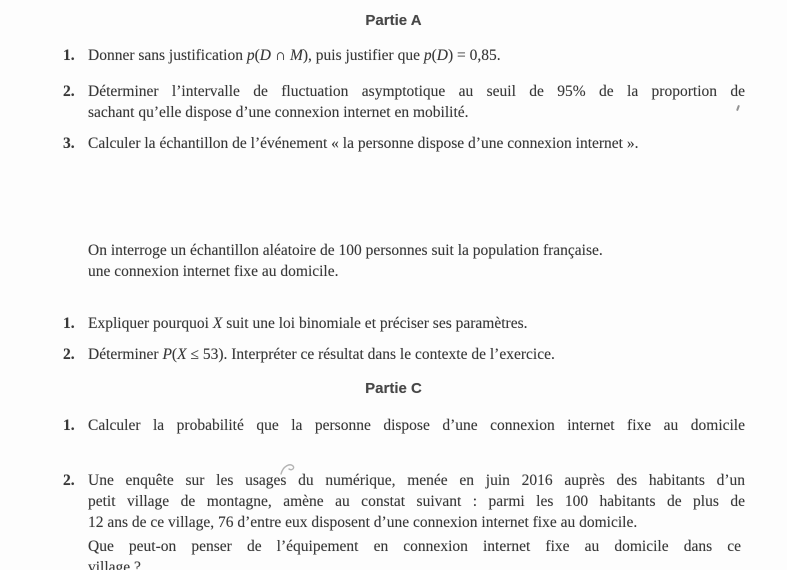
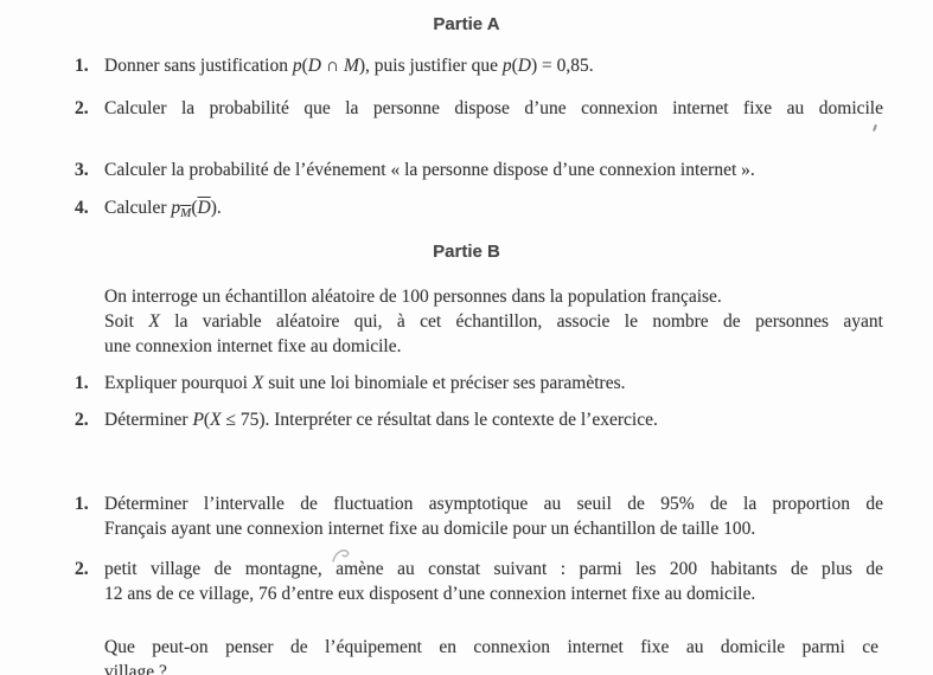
  Partie A
  1.
  Donner sans justification p(D ∩ M), puis justifier que p(D) = 0,85.
  2.
- Déterminer l’intervalle de fluctuation asymptotique au seuil de 95% de la proportion de
+ Calculer la probabilité que la personne dispose d’une connexion internet fixe au domicile
- sachant qu’elle dispose d’une connexion internet en mobilité.
  3.
- Calculer la échantillon de l’événement « la personne dispose d’une connexion internet ».
+ Calculer la probabilité de l’événement « la personne dispose d’une connexion internet ».
+ 4.
+ Calculer pM(D).
+ Partie B
- On interroge un échantillon aléatoire de 100 personnes suit la population française.
+ On interroge un échantillon aléatoire de 100 personnes dans la population française.
+ Soit X la variable aléatoire qui, à cet échantillon, associe le nombre de personnes ayant
  une connexion internet fixe au domicile.
  1.
  Expliquer pourquoi X suit une loi binomiale et préciser ses paramètres.
  2.
- Déterminer P(X ≤ 53). Interpréter ce résultat dans le contexte de l’exercice.
+ Déterminer P(X ≤ 75). Interpréter ce résultat dans le contexte de l’exercice.
- Partie C
  1.
- Calculer la probabilité que la personne dispose d’une connexion internet fixe au domicile
+ Déterminer l’intervalle de fluctuation asymptotique au seuil de 95% de la proportion de
+ Français ayant une connexion internet fixe au domicile pour un échantillon de taille 100.
  2.
- Une enquête sur les usages du numérique, menée en juin 2016 auprès des habitants d’un
- petit village de montagne, amène au constat suivant : parmi les 100 habitants de plus de
+ petit village de montagne, amène au constat suivant : parmi les 200 habitants de plus de
  12 ans de ce village, 76 d’entre eux disposent d’une connexion internet fixe au domicile.
- Que peut-on penser de l’équipement en connexion internet fixe au domicile dans ce
+ Que peut-on penser de l’équipement en connexion internet fixe au domicile parmi ce
  village ?
